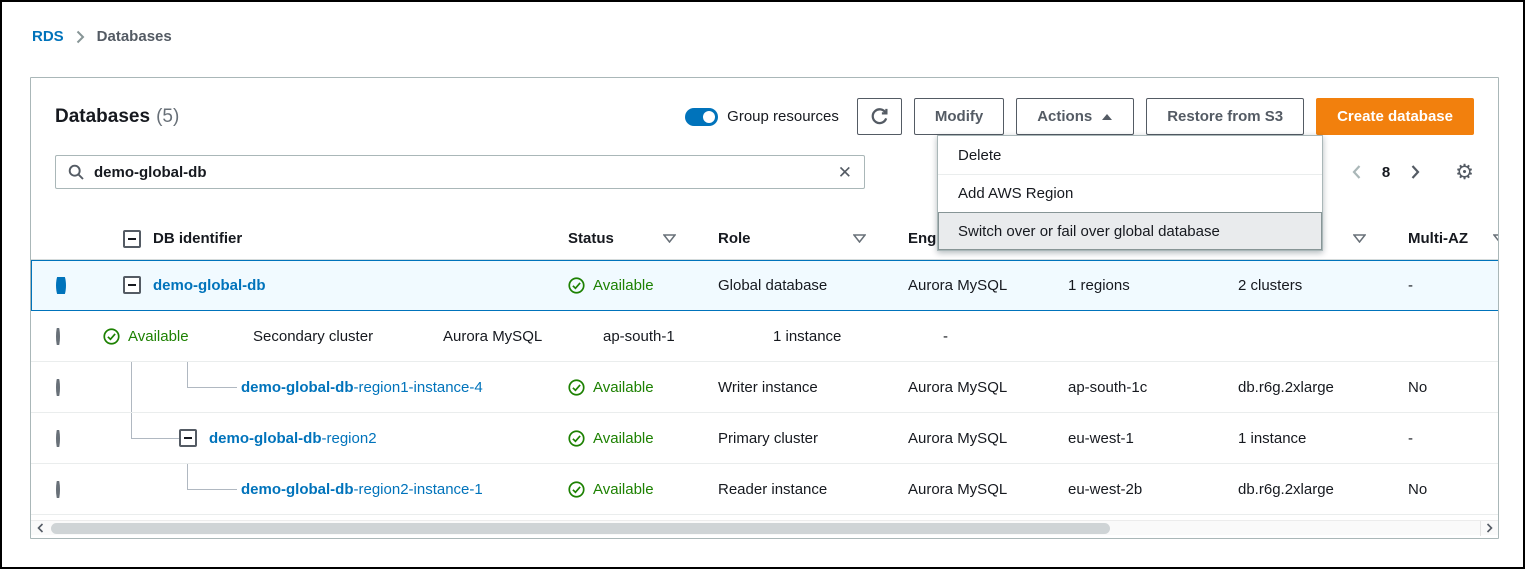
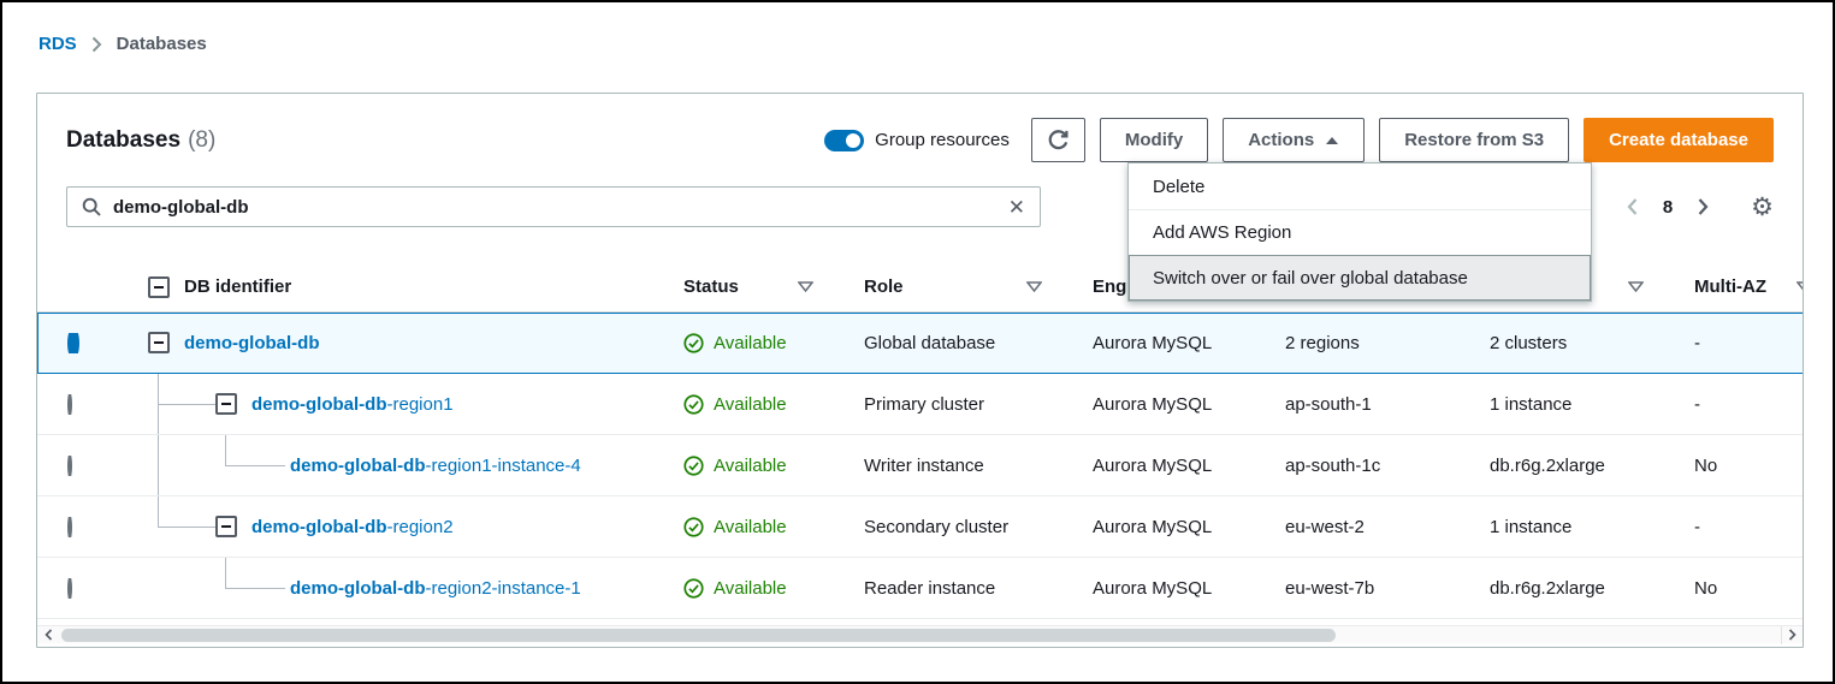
  RDS
  Databases
  Databases
- (5)
+ (8)
  Group resources
  Modify
  Actions
  Restore from S3
  Create database
  demo-global-db
  ✕
  8
  ⚙
  Delete
  Add AWS Region
  Switch over or fail over global database
  DB identifier
  Status
  Role
  Multi-AZ
  demo-global-db
  Available
  Global database
  Aurora MySQL
- 1 regions
+ 2 regions
  2 clusters
  -
+ demo-global-db-region1
  Available
- Secondary cluster
+ Primary cluster
  Aurora MySQL
  ap-south-1
  1 instance
  -
  demo-global-db-region1-instance-4
  Available
  Writer instance
  Aurora MySQL
  ap-south-1c
  db.r6g.2xlarge
  No
  demo-global-db-region2
  Available
- Primary cluster
+ Secondary cluster
  Aurora MySQL
- eu-west-1
+ eu-west-2
  1 instance
  -
  demo-global-db-region2-instance-1
  Available
  Reader instance
  Aurora MySQL
- eu-west-2b
+ eu-west-7b
  db.r6g.2xlarge
  No
